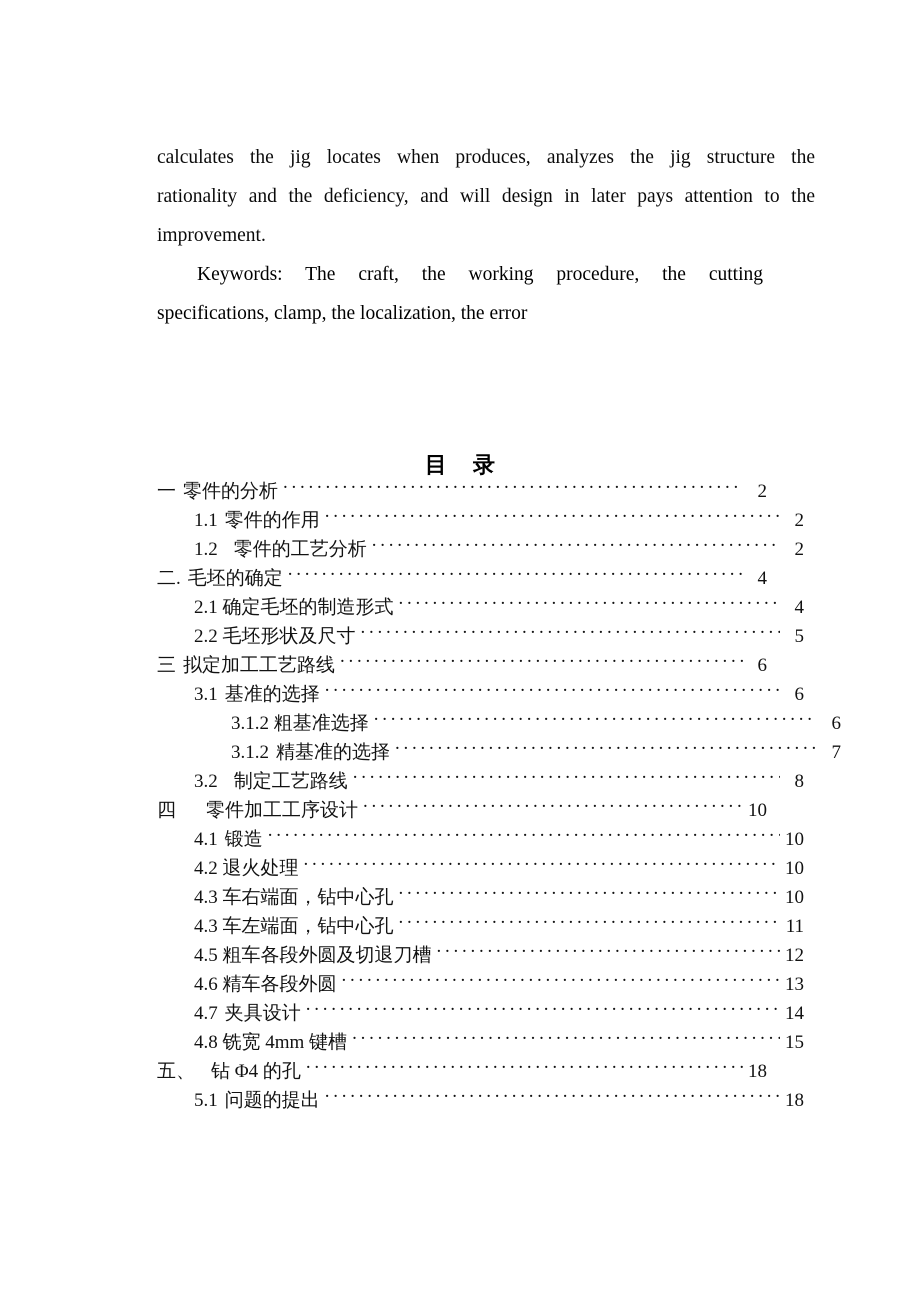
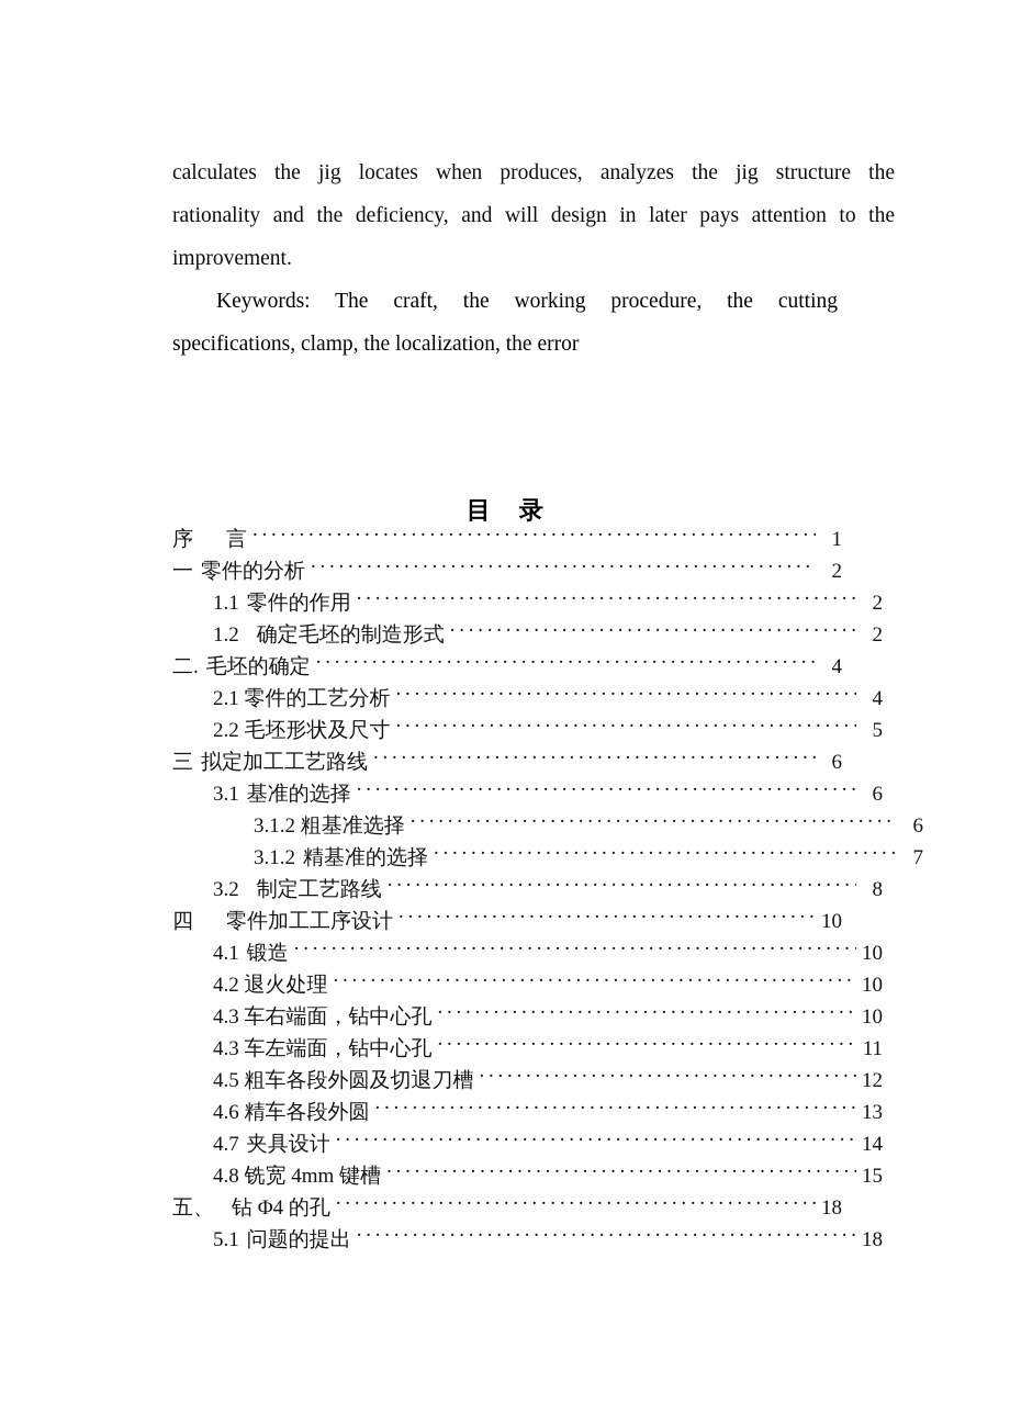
  calculates the jig locates when produces, analyzes the jig structure the
  rationality and the deficiency, and will design in later pays attention to the
  improvement.
  Keywords: The craft, the working procedure, the cutting
  specifications, clamp, the localization, the error
  目 录
+ 序 言
+ 1
  一 零件的分析
  2
  1.1 零件的作用
  2
- 1.2 零件的工艺分析
+ 1.2 确定毛坯的制造形式
  2
  二. 毛坯的确定
  4
- 2.1 确定毛坯的制造形式
+ 2.1 零件的工艺分析
  4
  2.2 毛坯形状及尺寸
  5
  三 拟定加工工艺路线
  6
  3.1 基准的选择
  6
  3.1.2 粗基准选择
  6
  3.1.2 精基准的选择
  7
  3.2 制定工艺路线
  8
  四 零件加工工序设计
  10
  4.1 锻造
  10
  4.2 退火处理
  10
  4.3 车右端面，钻中心孔
  10
  4.3 车左端面，钻中心孔
  11
  4.5 粗车各段外圆及切退刀槽
  12
  4.6 精车各段外圆
  13
  4.7 夹具设计
  14
  4.8 铣宽 4mm 键槽
  15
  五、 钻 Φ4 的孔
  18
  5.1 问题的提出
  18
